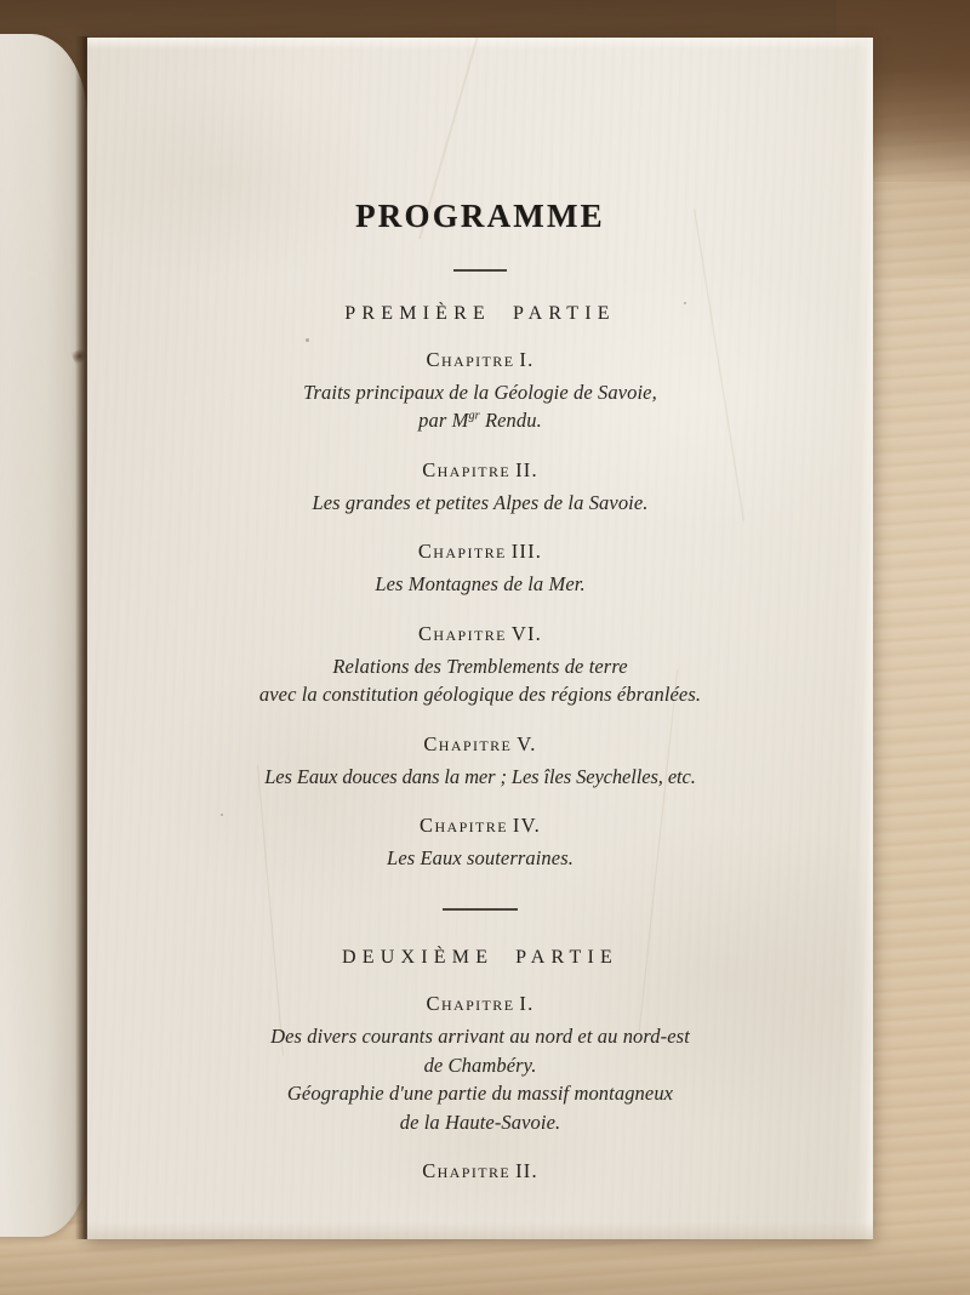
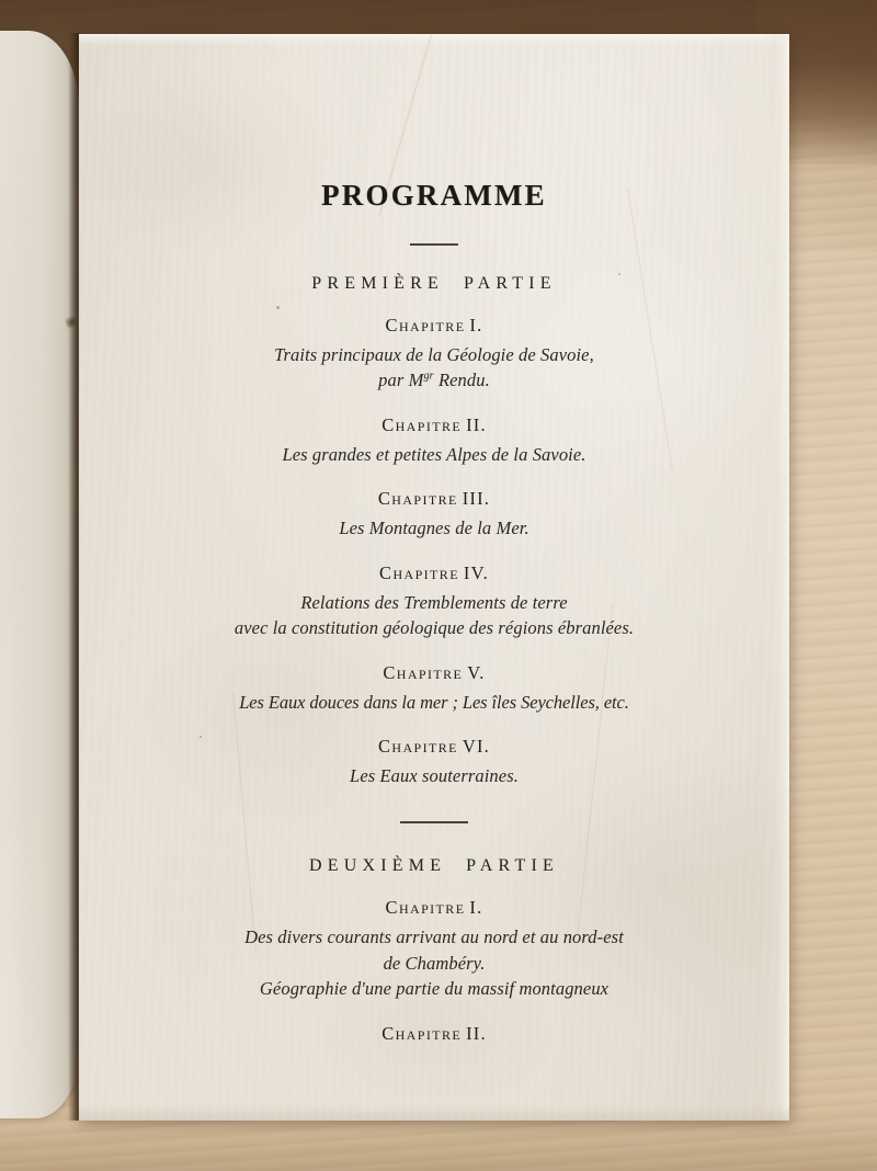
  PROGRAMME
  PREMIÈRE PARTIE
  Chapitre I.
  Traits principaux de la Géologie de Savoie,
  par Mgr Rendu.
  Chapitre II.
  Les grandes et petites Alpes de la Savoie.
  Chapitre III.
  Les Montagnes de la Mer.
- Chapitre VI.
+ Chapitre IV.
  Relations des Tremblements de terre
  avec la constitution géologique des régions ébranlées.
  Chapitre V.
  Les Eaux douces dans la mer ; Les îles Seychelles, etc.
- Chapitre IV.
+ Chapitre VI.
  Les Eaux souterraines.
  DEUXIÈME PARTIE
  Chapitre I.
  Des divers courants arrivant au nord et au nord-est
  de Chambéry.
  Géographie d'une partie du massif montagneux
- de la Haute-Savoie.
  Chapitre II.
